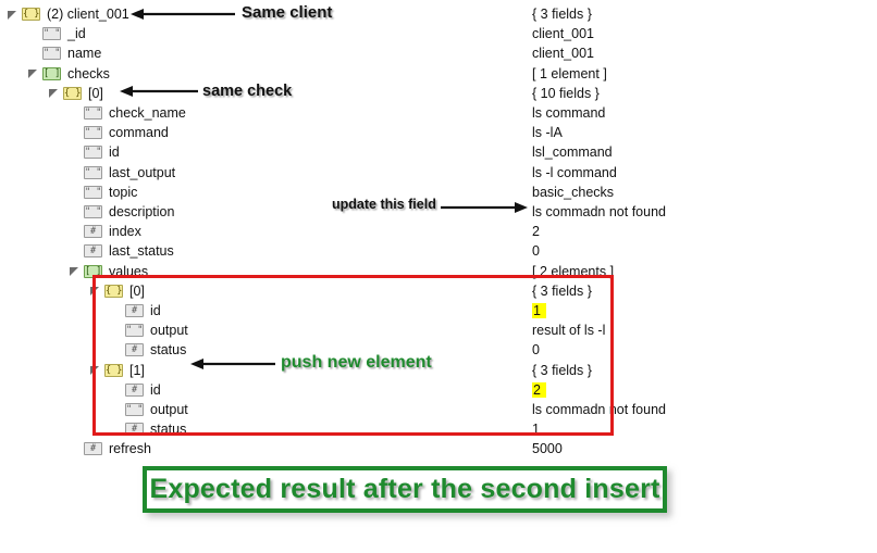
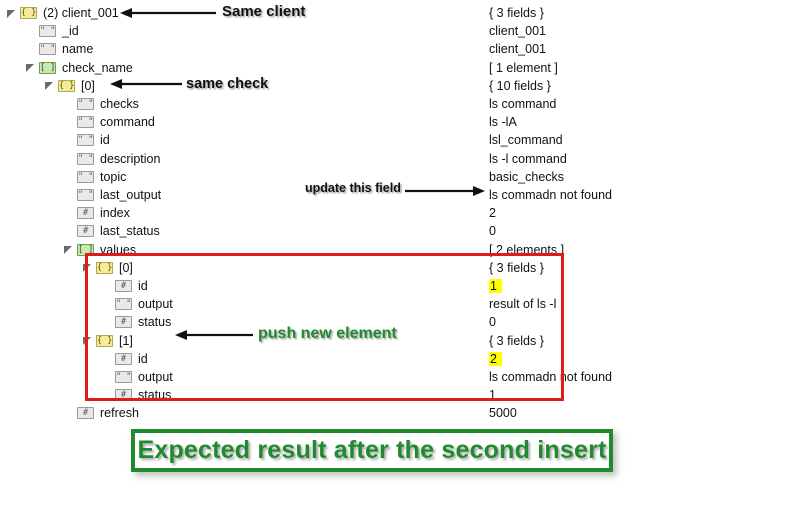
  { }
  (2) client_001
  { 3 fields }
  " "
  _id
  client_001
  " "
  name
  client_001
  [ ]
- checks
+ check_name
  [ 1 element ]
  { }
  [0]
  { 10 fields }
  " "
- check_name
+ checks
  ls command
  " "
  command
  ls -lA
  " "
  id
  lsl_command
  " "
- last_output
+ description
  ls -l command
  " "
  topic
  basic_checks
  " "
- description
+ last_output
  ls commadn not found
  #
  index
  2
  #
  last_status
  0
  [ ]
  values
  [ 2 elements ]
  { }
  [0]
  { 3 fields }
  #
  id
  1
  " "
  output
  result of ls -l
  #
  status
  0
  { }
  [1]
  { 3 fields }
  #
  id
  2
  " "
  output
  ls commadn not found
  #
  status
  1
  #
  refresh
  5000
  Same client
  same check
  update this field
  push new element
  Expected result after the second insert
